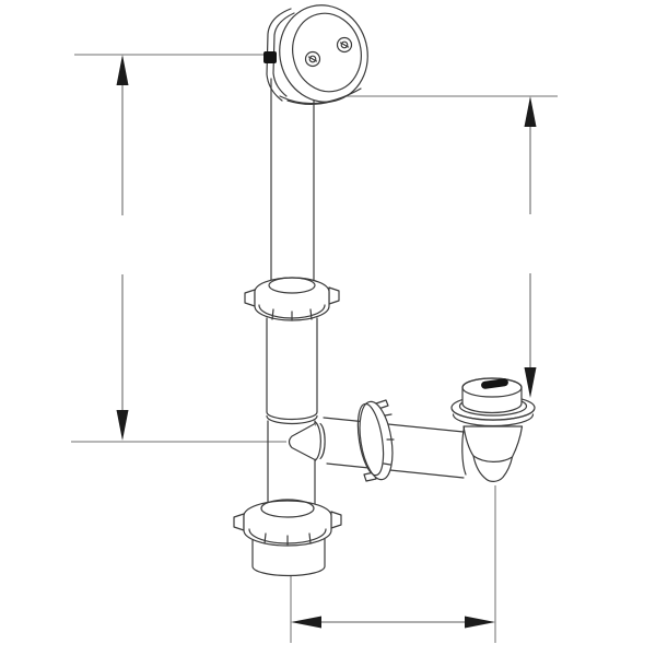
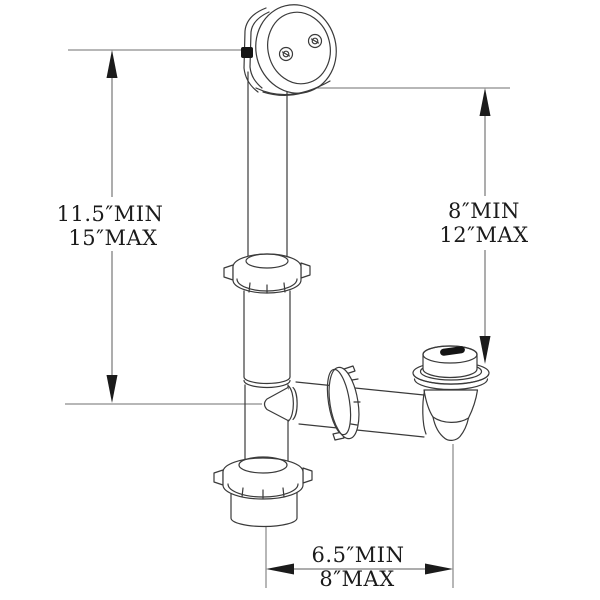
+ 11.5″MIN
+ 15″MAX
+ 8″MIN
+ 12″MAX
+ 6.5″MIN
+ 8″MAX
